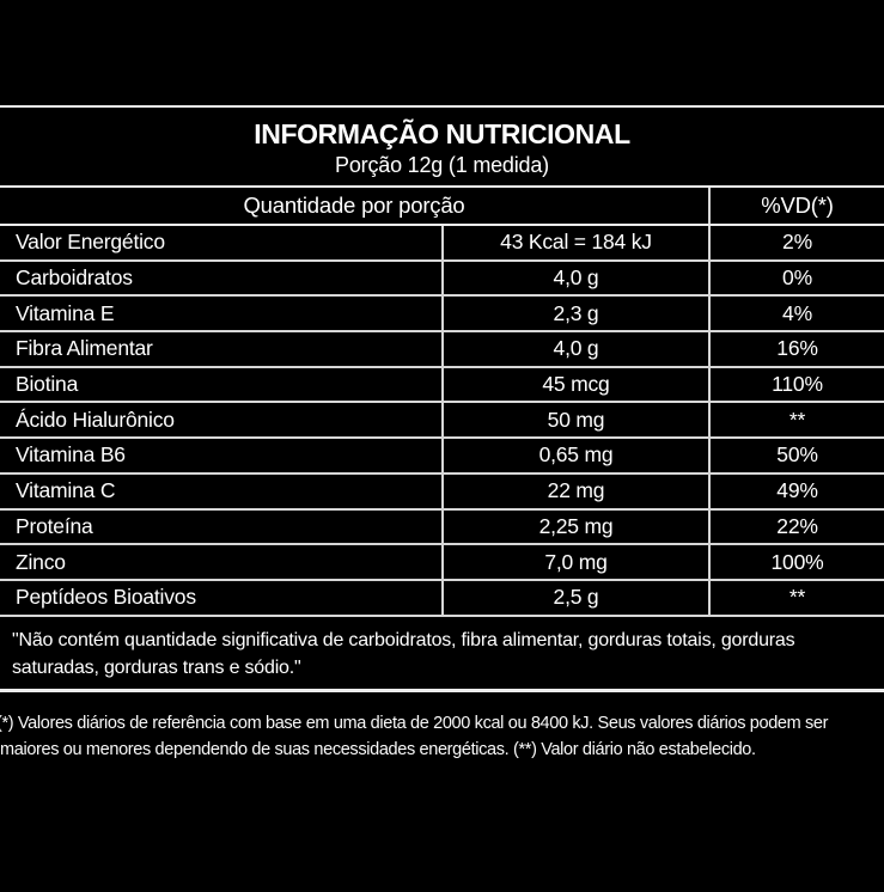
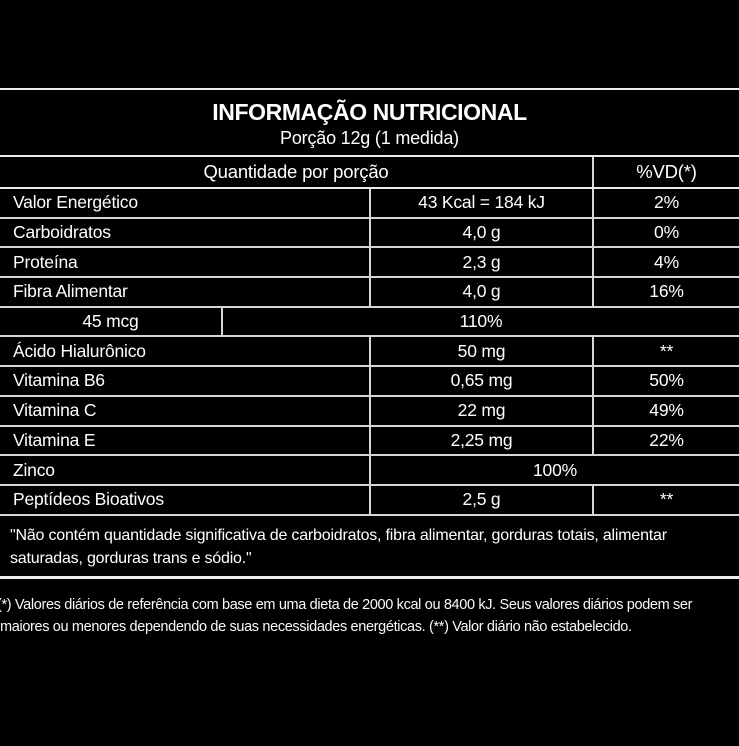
  INFORMAÇÃO NUTRICIONAL
  Porção 12g (1 medida)
  Quantidade por porção
  %VD(*)
  Valor Energético
  43 Kcal = 184 kJ
  2%
  Carboidratos
  4,0 g
  0%
- Vitamina E
+ Proteína
  2,3 g
  4%
  Fibra Alimentar
  4,0 g
  16%
- Biotina
  45 mcg
  110%
  Ácido Hialurônico
  50 mg
  **
  Vitamina B6
  0,65 mg
  50%
  Vitamina C
  22 mg
  49%
- Proteína
+ Vitamina E
  2,25 mg
  22%
  Zinco
- 7,0 mg
  100%
  Peptídeos Bioativos
  2,5 g
  **
- "Não contém quantidade significativa de carboidratos, fibra alimentar, gorduras totais, gorduras saturadas, gorduras trans e sódio."
+ "Não contém quantidade significativa de carboidratos, fibra alimentar, gorduras totais, alimentar saturadas, gorduras trans e sódio."
  *) Valores diários de referência com base em uma dieta de 2000 kcal ou 8400 kJ. Seus valores diários podem ser maiores ou menores dependendo de suas necessidades energéticas. (**) Valor diário não estabelecido.
